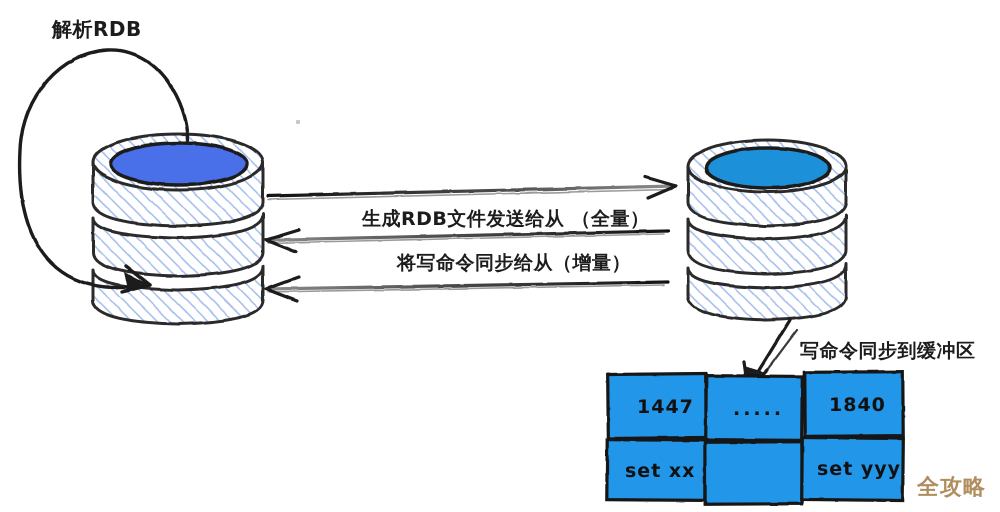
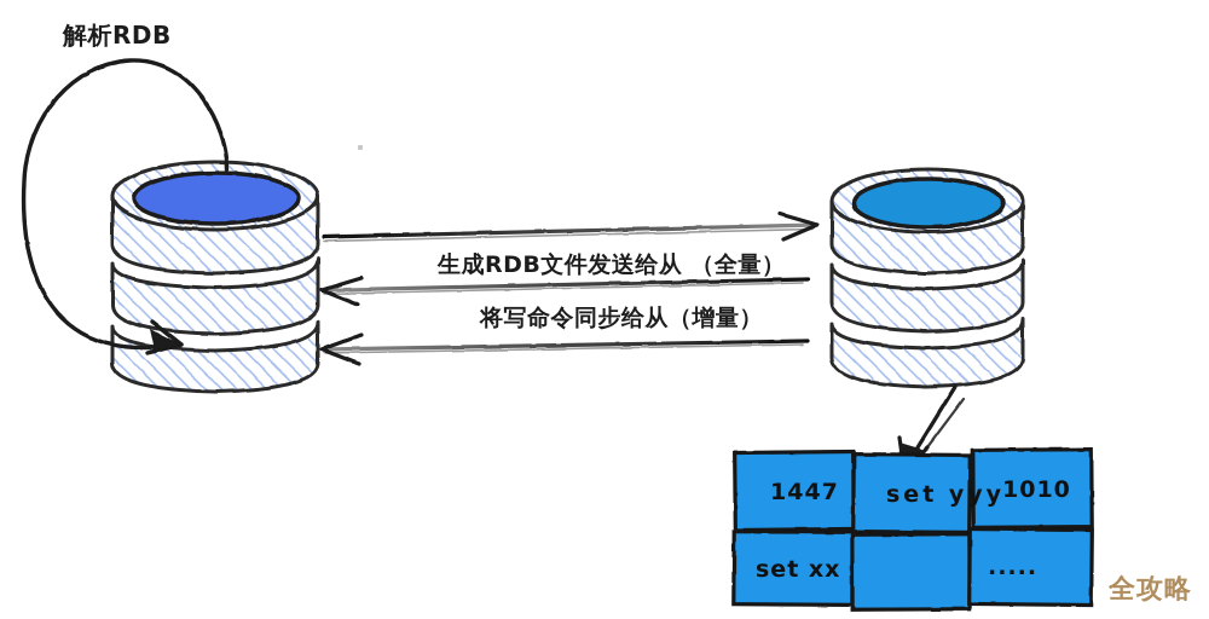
  解析RDB
  生成RDB文件发送给从 （全量）
  将写命令同步给从（增量）
- 写命令同步到缓冲区
  1447
- .....
+ set yyy
- 1840
+ 1010
  set xx
- set yyy
+ .....
  全攻略
